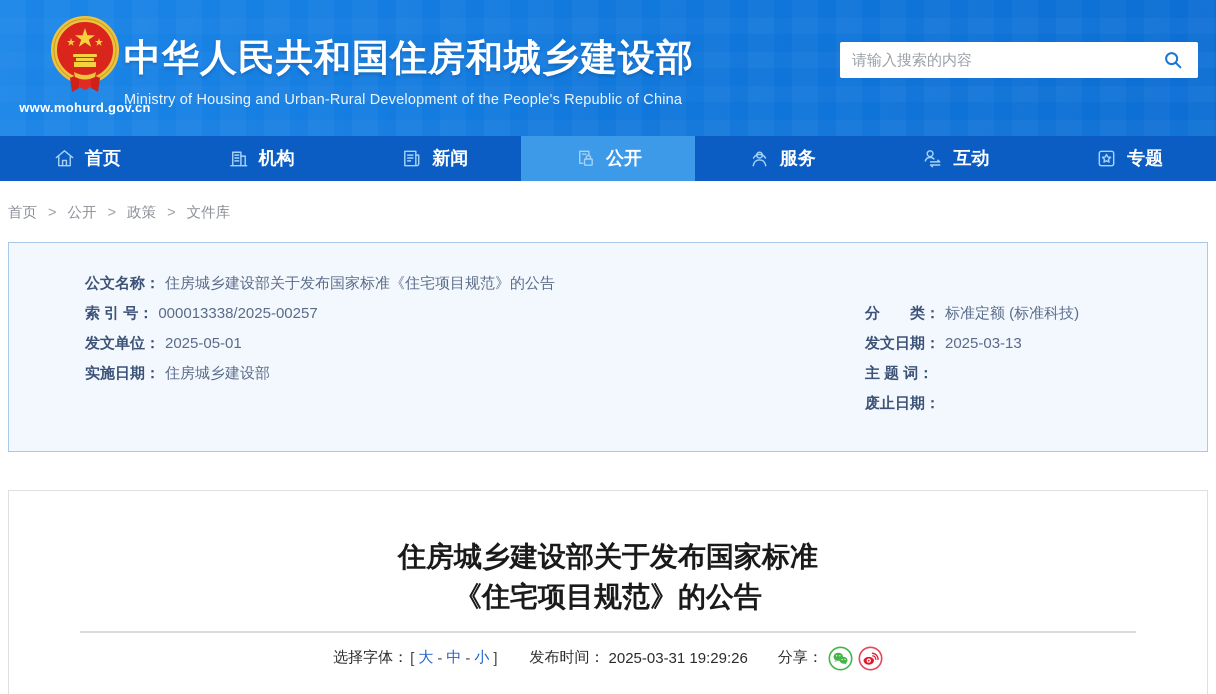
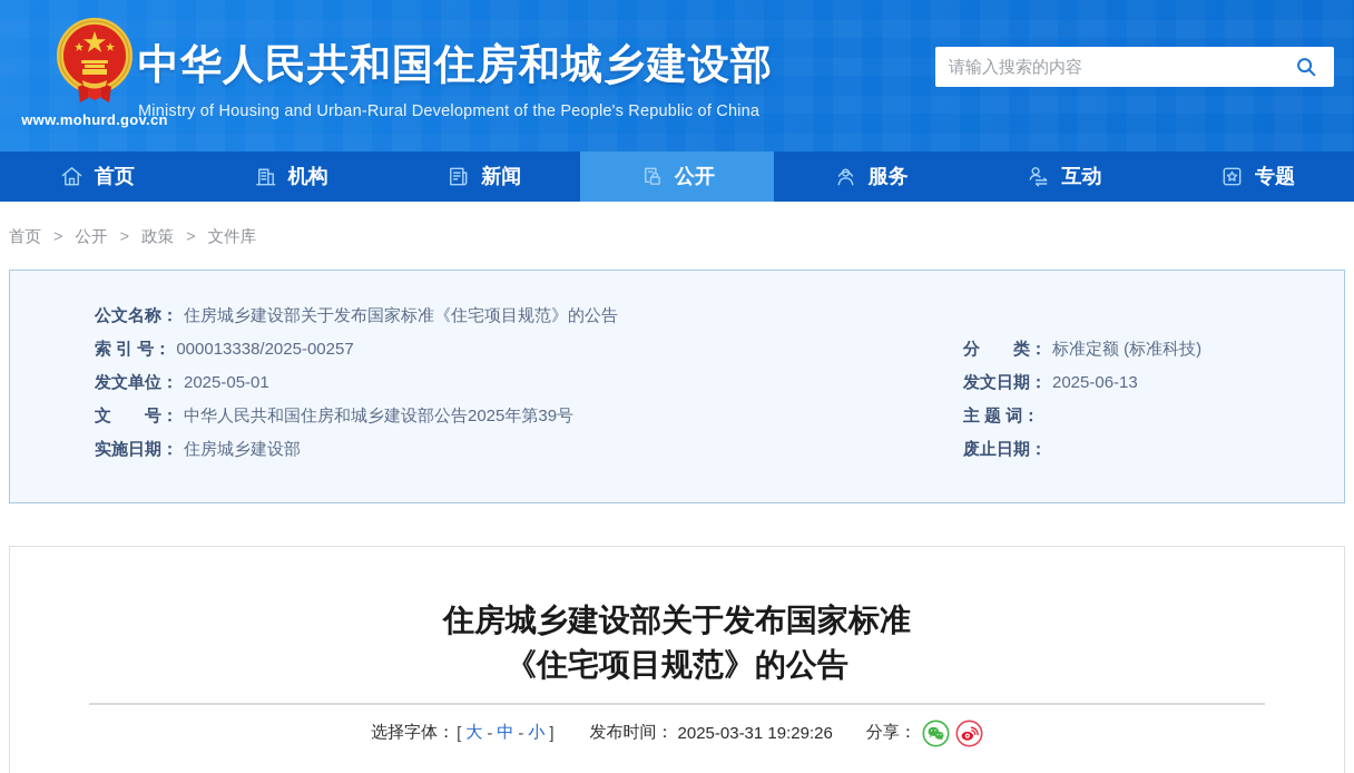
  www.mohurd.gov.cn
  中华人民共和国住房和城乡建设部
  Ministry of Housing and Urban-Rural Development of the People's Republic of China
  请输入搜索的内容
  首页
  机构
  新闻
  公开
  服务
  互动
  专题
  首页 > 公开 > 政策 > 文件库
  公文名称： 住房城乡建设部关于发布国家标准《住宅项目规范》的公告
  索 引 号： 000013338/2025-00257
  发文单位： 2025-05-01
+ 文 号： 中华人民共和国住房和城乡建设部公告2025年第39号
  实施日期： 住房城乡建设部
  分 类： 标准定额 (标准科技)
- 发文日期： 2025-03-13
+ 发文日期： 2025-06-13
  主 题 词：
  废止日期：
  住房城乡建设部关于发布国家标准
  《住宅项目规范》的公告
  选择字体：
  [
  大
  -
  中
  -
  小
  ]
  发布时间：
  2025-03-31 19:29:26
  分享：
